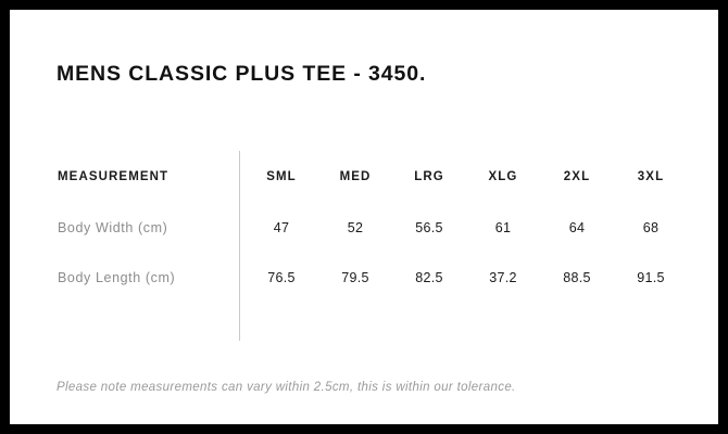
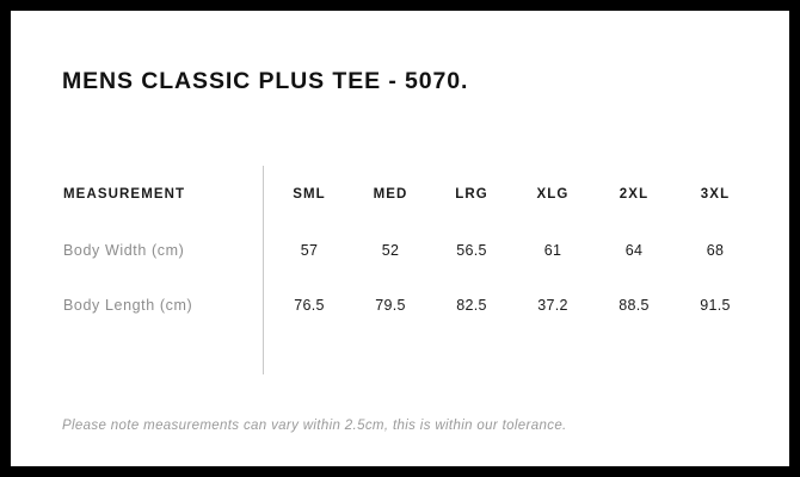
- MENS CLASSIC PLUS TEE - 3450.
+ MENS CLASSIC PLUS TEE - 5070.
  MEASUREMENT	SML	MED	LRG	XLG	2XL	3XL
- Body Width (cm)	47	52	56.5	61	64	68
+ Body Width (cm)	57	52	56.5	61	64	68
  Body Length (cm)	76.5	79.5	82.5	37.2	88.5	91.5
  Please note measurements can vary within 2.5cm, this is within our tolerance.
